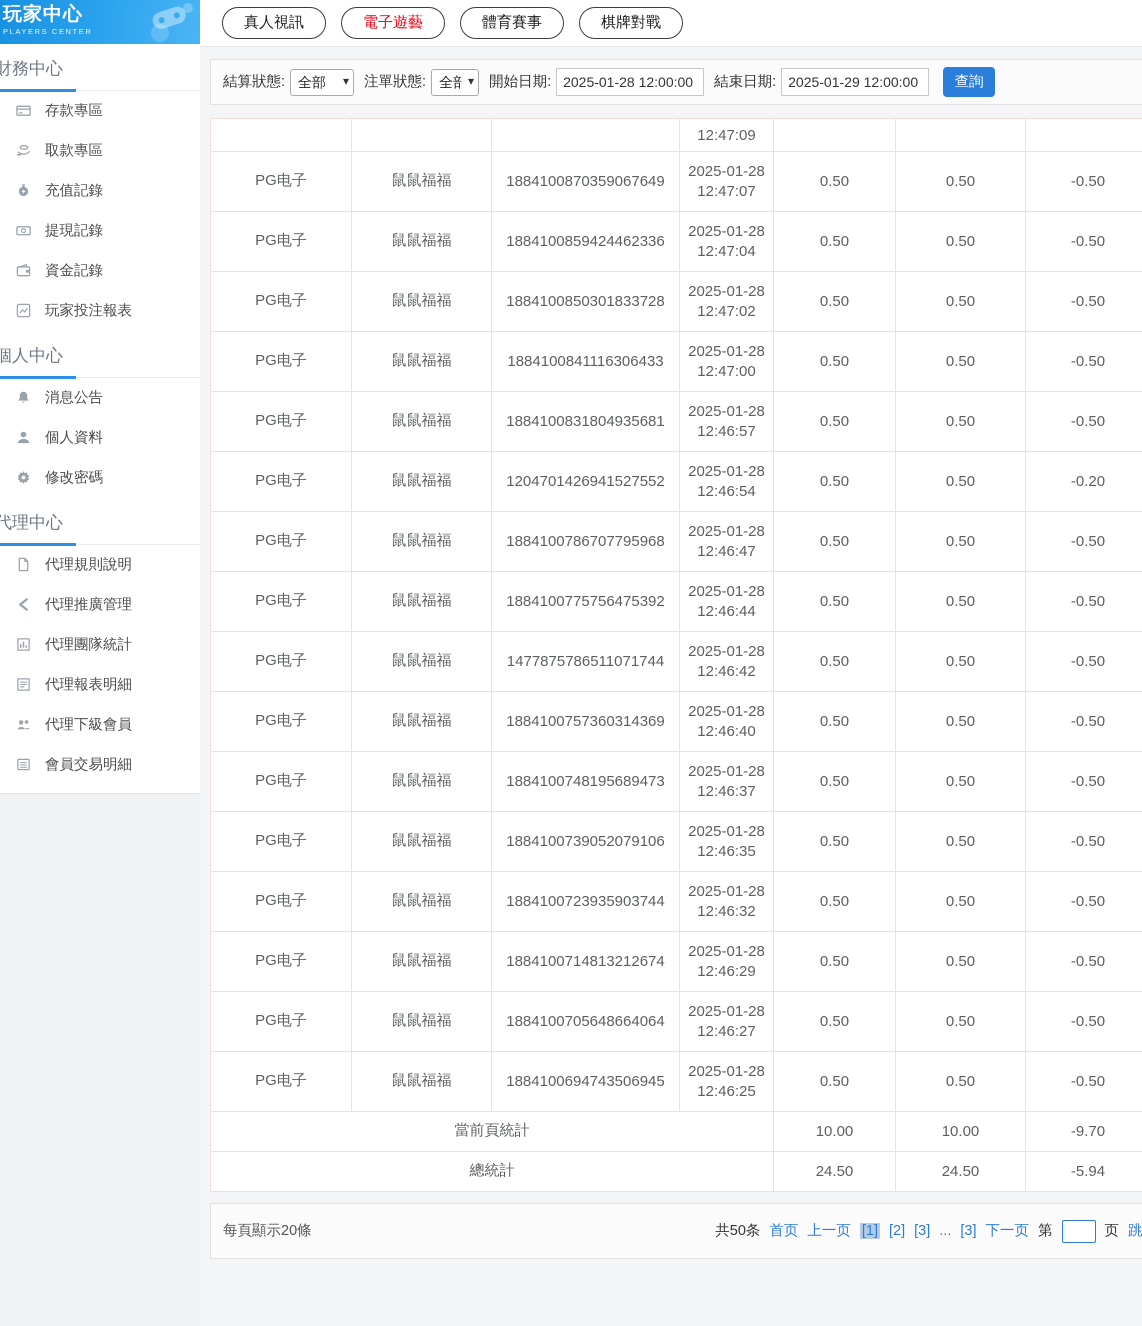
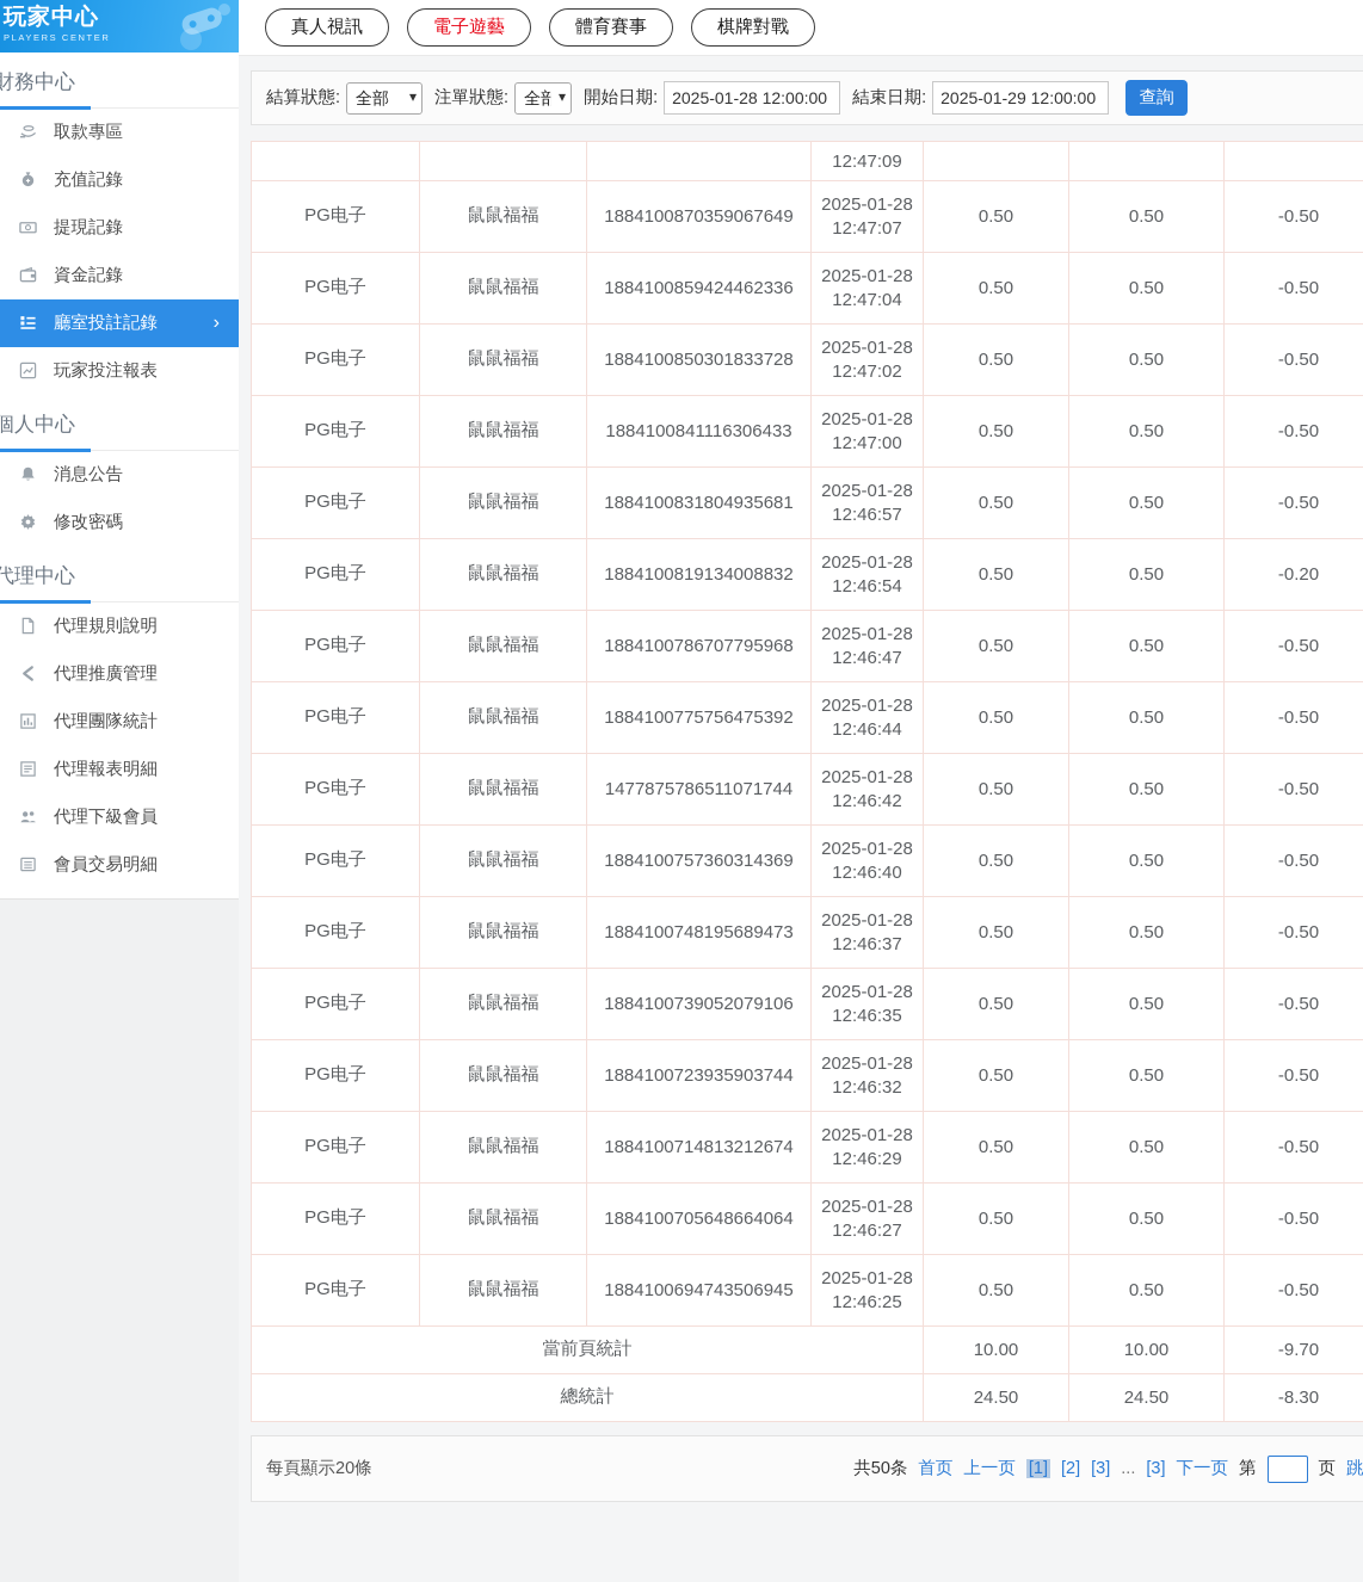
  玩家中心
  PLAYERS CENTER
  財務中心
- 存款專區
  取款專區
  充值記錄
  提現記錄
  資金記錄
+ 廳室投註記錄
+ ›
  玩家投注報表
  個人中心
  消息公告
- 個人資料
  修改密碼
  代理中心
  代理規則說明
  代理推廣管理
  代理團隊統計
  代理報表明細
  代理下級會員
  會員交易明細
  真人視訊
  電子遊藝
  體育賽事
  棋牌對戰
  結算狀態:
  全部
  注單狀態:
  全部
  開始日期:
  2025-01-28 12:00:00
  結束日期:
  2025-01-29 12:00:00
  查詢
  			12:47:09
  PG电子	鼠鼠福福	1884100870359067649	2025-01-2812:47:07	0.50	0.50	-0.50
  PG电子	鼠鼠福福	1884100859424462336	2025-01-2812:47:04	0.50	0.50	-0.50
  PG电子	鼠鼠福福	1884100850301833728	2025-01-2812:47:02	0.50	0.50	-0.50
  PG电子	鼠鼠福福	1884100841116306433	2025-01-2812:47:00	0.50	0.50	-0.50
  PG电子	鼠鼠福福	1884100831804935681	2025-01-2812:46:57	0.50	0.50	-0.50
- PG电子	鼠鼠福福	1204701426941527552	2025-01-2812:46:54	0.50	0.50	-0.20
+ PG电子	鼠鼠福福	1884100819134008832	2025-01-2812:46:54	0.50	0.50	-0.20
  PG电子	鼠鼠福福	1884100786707795968	2025-01-2812:46:47	0.50	0.50	-0.50
  PG电子	鼠鼠福福	1884100775756475392	2025-01-2812:46:44	0.50	0.50	-0.50
  PG电子	鼠鼠福福	1477875786511071744	2025-01-2812:46:42	0.50	0.50	-0.50
  PG电子	鼠鼠福福	1884100757360314369	2025-01-2812:46:40	0.50	0.50	-0.50
  PG电子	鼠鼠福福	1884100748195689473	2025-01-2812:46:37	0.50	0.50	-0.50
  PG电子	鼠鼠福福	1884100739052079106	2025-01-2812:46:35	0.50	0.50	-0.50
  PG电子	鼠鼠福福	1884100723935903744	2025-01-2812:46:32	0.50	0.50	-0.50
  PG电子	鼠鼠福福	1884100714813212674	2025-01-2812:46:29	0.50	0.50	-0.50
  PG电子	鼠鼠福福	1884100705648664064	2025-01-2812:46:27	0.50	0.50	-0.50
  PG电子	鼠鼠福福	1884100694743506945	2025-01-2812:46:25	0.50	0.50	-0.50
  當前頁統計	10.00	10.00	-9.70
- 總統計	24.50	24.50	-5.94
+ 總統計	24.50	24.50	-8.30
  每頁顯示20條
  共50条
  首页
  上一页
  [1]
  [2]
  [3]
  ...
  [3]
  下一页
  第
  页
